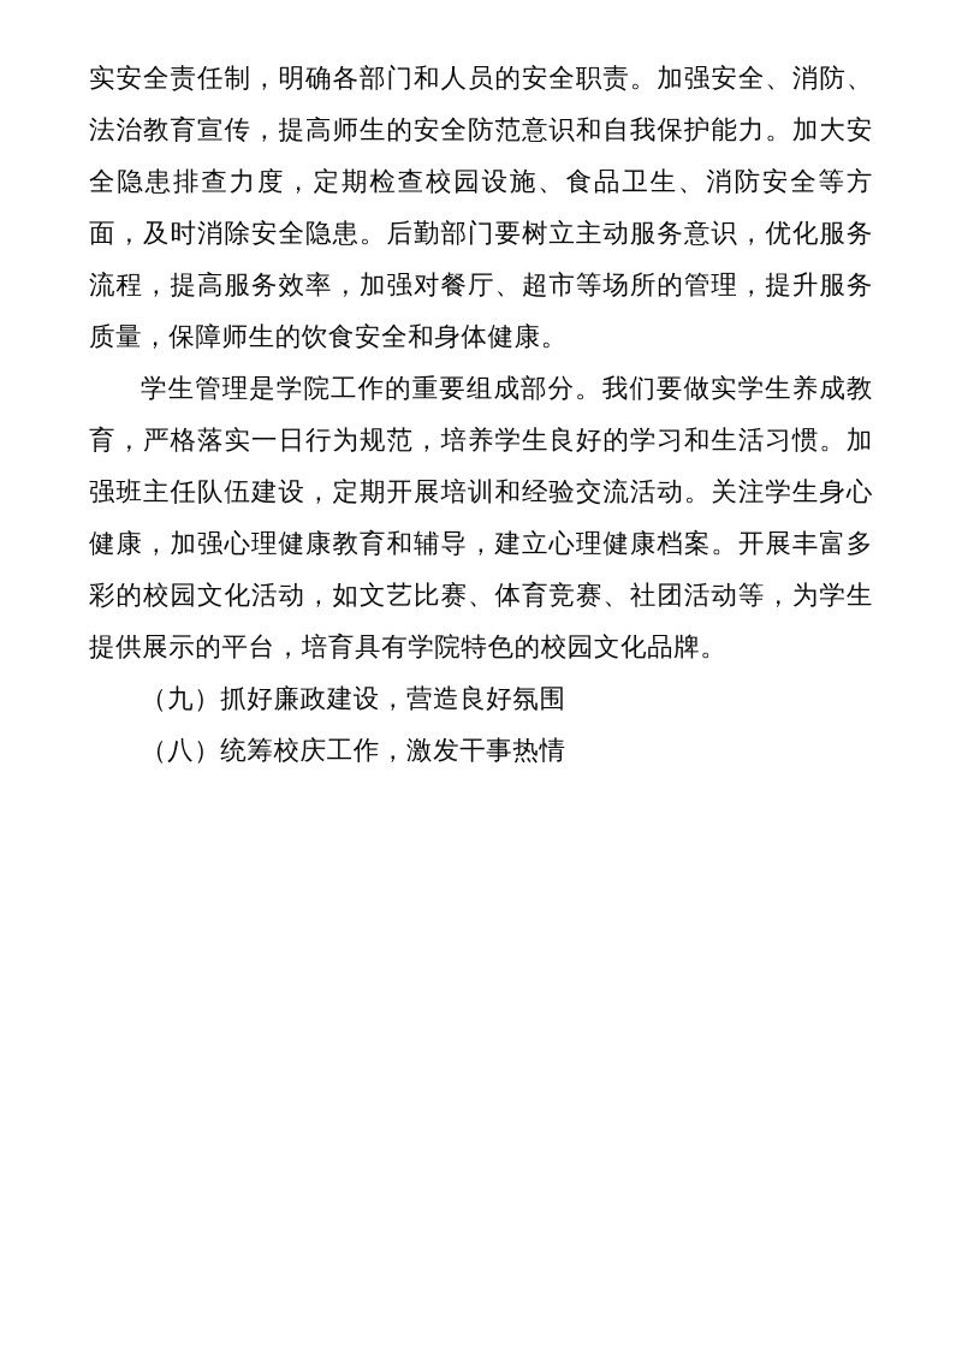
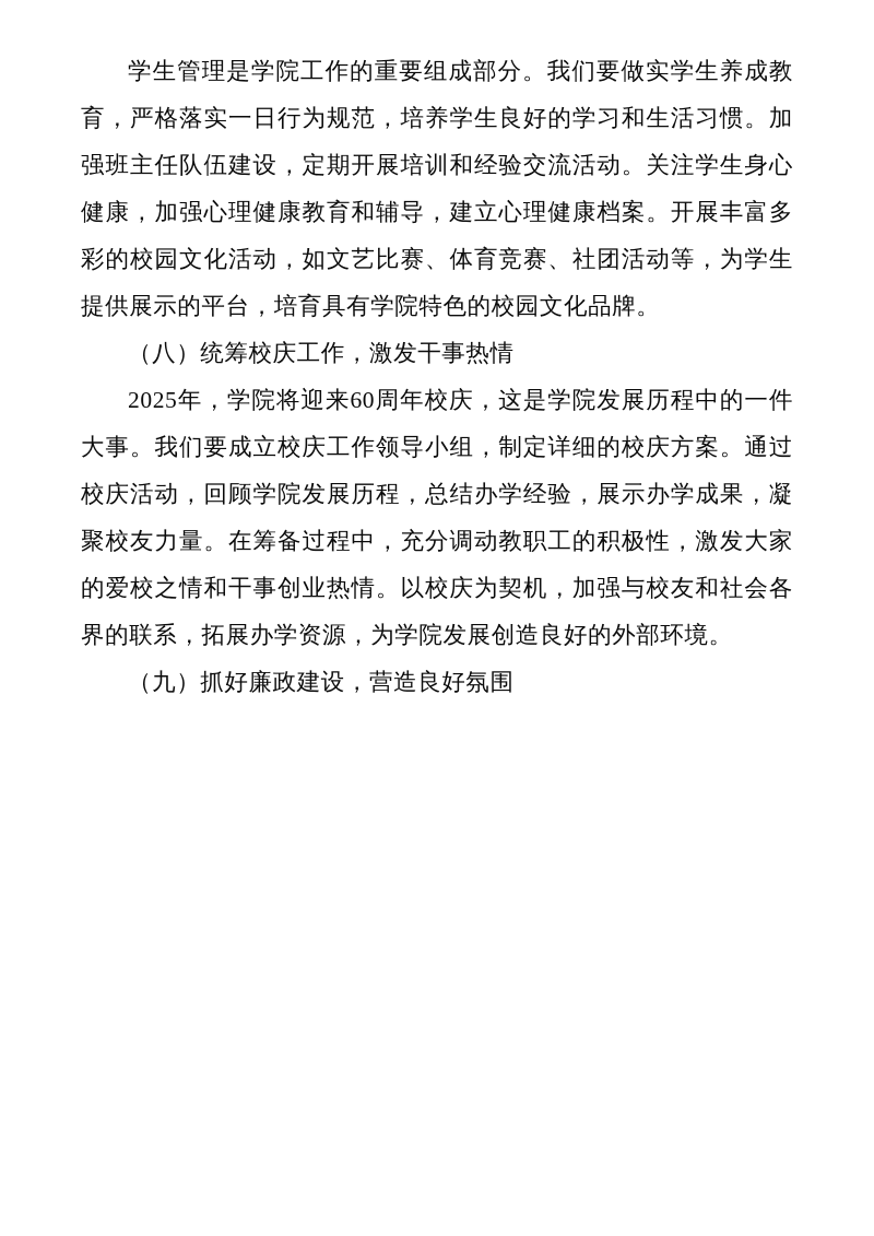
- 实安全责任制，明确各部门和人员的安全职责。加强安全、消防、法治教育宣传，提高师生的安全防范意识和自我保护能力。加大安全隐患排查力度，定期检查校园设施、食品卫生、消防安全等方面，及时消除安全隐患。后勤部门要树立主动服务意识，优化服务流程，提高服务效率，加强对餐厅、超市等场所的管理，提升服务质量，保障师生的饮食安全和身体健康。
  学生管理是学院工作的重要组成部分。我们要做实学生养成教育，严格落实一日行为规范，培养学生良好的学习和生活习惯。加强班主任队伍建设，定期开展培训和经验交流活动。关注学生身心健康，加强心理健康教育和辅导，建立心理健康档案。开展丰富多彩的校园文化活动，如文艺比赛、体育竞赛、社团活动等，为学生提供展示的平台，培育具有学院特色的校园文化品牌。
- （九）抓好廉政建设，营造良好氛围
+ （八）统筹校庆工作，激发干事热情
+ 2025年，学院将迎来60周年校庆，这是学院发展历程中的一件大事。我们要成立校庆工作领导小组，制定详细的校庆方案。通过校庆活动，回顾学院发展历程，总结办学经验，展示办学成果，凝聚校友力量。在筹备过程中，充分调动教职工的积极性，激发大家的爱校之情和干事创业热情。以校庆为契机，加强与校友和社会各界的联系，拓展办学资源，为学院发展创造良好的外部环境。
- （八）统筹校庆工作，激发干事热情
+ （九）抓好廉政建设，营造良好氛围
